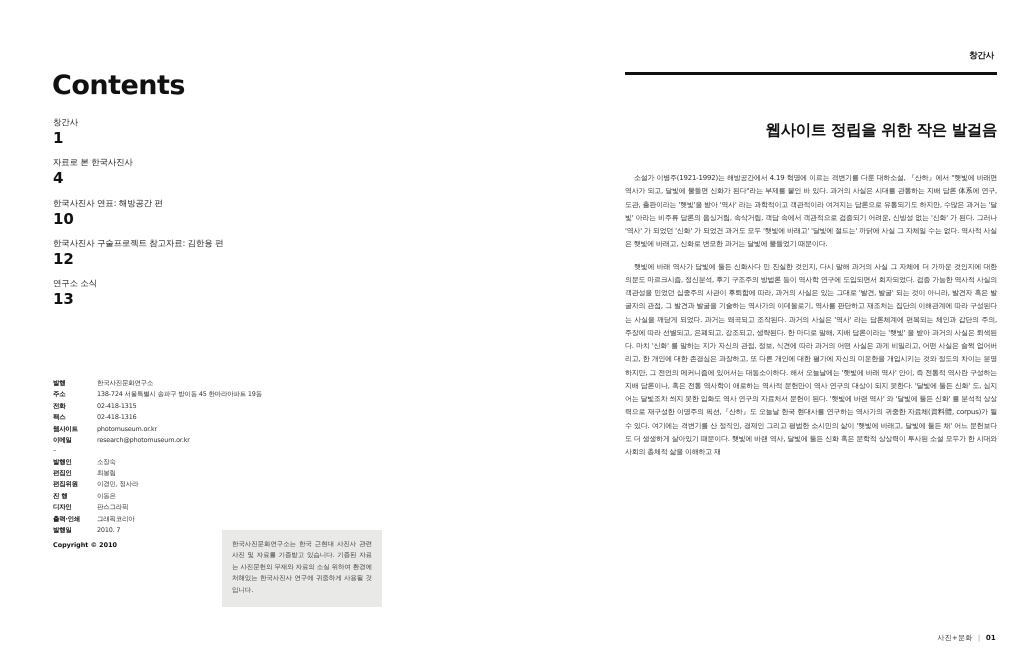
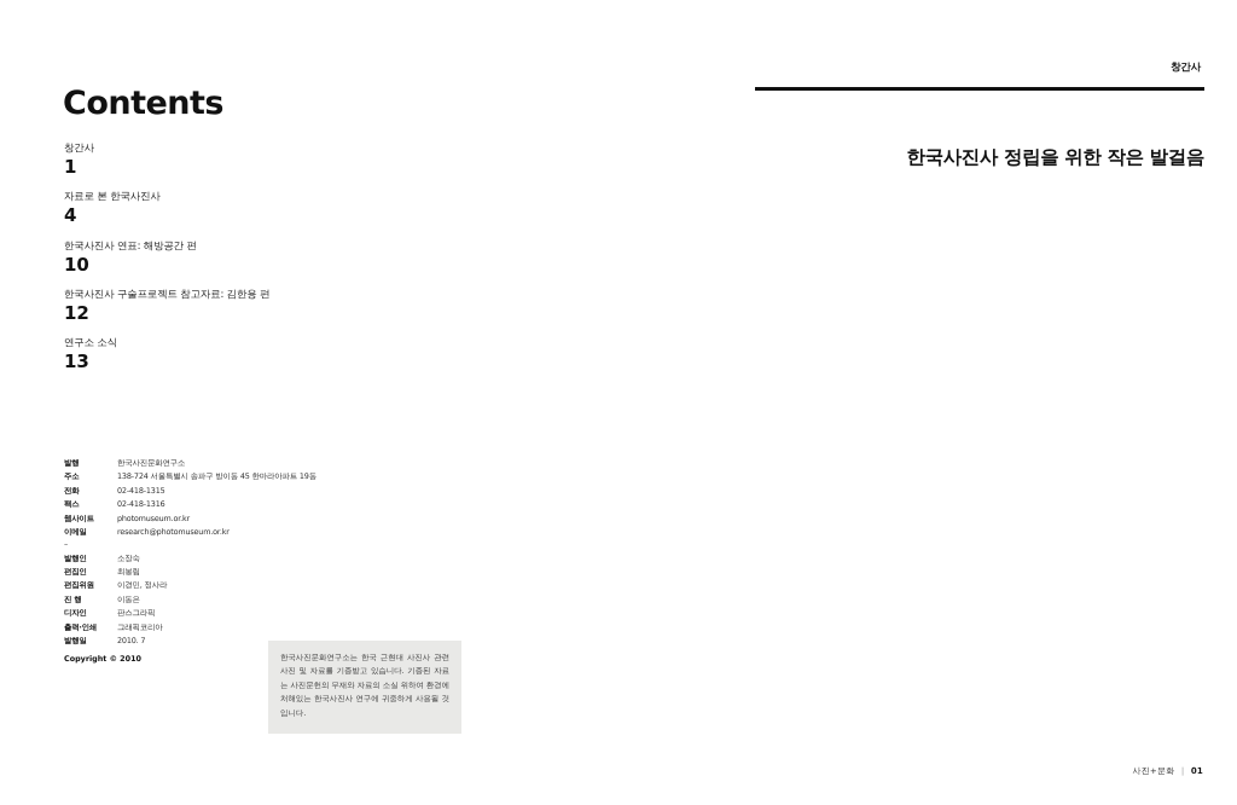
  Contents
  창간사
  1
  자료로 본 한국사진사
  4
  한국사진사 연표: 해방공간 편
  10
  한국사진사 구술프로젝트 참고자료: 김한용 편
  12
  연구소 소식
  13
  발행
  한국사진문화연구소
  주소
  138-724 서울특별시 송파구 방이동 45 한마라아파트 19동
  전화
  02-418-1315
  팩스
  02-418-1316
  웹사이트
  photomuseum.or.kr
  이메일
  research@photomuseum.or.kr
  –
  발행인
  소장숙
  편집인
  최봉림
  편집위원
  이경민, 정사라
  진 행
  이동은
  디자인
  판스그라픽
  출력·인쇄
  그래픽코리아
  발행일
  2010. 7
  Copyright © 2010
  한국사진문화연구소는 한국 근현대 사진사 관련 사진 및 자료를 기증받고 있습니다. 기증된 자료는 사진문헌의 무재와 자료의 소실 위하여 환경에 처해있는 한국사진사 연구에 귀중하게 사용될 것입니다.
  창간사
- 웹사이트 정립을 위한 작은 발걸음
+ 한국사진사 정립을 위한 작은 발걸음
- 소설가 이병주(1921-1992)는 해방공간에서 4.19 혁명에 이르는 격변기를 다룬 대하소설, 『산하』에서 "햇빛에 바래면 역사가 되고, 달빛에 물들면 신화가 된다"라는 부제를 붙인 바 있다. 과거의 사실은 시대를 관통하는 지배 담론 体系에 연구, 도관, 출판이라는 '햇빛'을 받아 '역사' 라는 과학적이고 객관적이라 여겨지는 담론으로 유통되기도 하지만, 수많은 과거는 '달빛' 아라는 비주류 담론의 음싱거림, 속삭거림, 객담 속에서 객관적으로 검증되기 어려운, 신빙성 없는 '신화' 가 된다. 그러나 '역사' 가 되었던 '신화' 가 되었건 과거도 모두 '햇빛에 바래고' '달빛에 절드는' 까닭에 사실 그 자체일 수는 없다. 역사적 사실은 햇빛에 바래고, 신화로 변모한 과거는 달빛에 물들었기 때문이다.
- 햇빛에 바래 역사가 담빛에 둘든 신화사다 민 진실한 것인지, 다시 말해 과거의 사실 그 자체에 더 가까운 것인지에 대한 의문도 마르크시즘, 정신분석, 후기 구조주의 방법론 등이 역사학 연구에 도입되면서 회자되었다. 검증 가능한 역사적 사실의 객관성을 민었던 십중주의 사관이 후퇴함에 따라, 과거의 사실은 있는 그대로 '발견, 발굴' 되는 것이 아니라, 발견자 혹은 발굴자의 관점, 그 발견과 발굴을 기술하는 역사가의 이데올로기, 역사를 판단하고 재조처는 집단의 이해관계에 따라 구성된다는 사실을 깨닫게 되었다. 과거는 왜곡되고 조작된다. 과거의 사실은 '역사' 라는 담론체계에 편복되는 체인과 갑단의 주의, 주장에 따라 선별되고, 은폐되고, 강조되고, 생략된다. 한 마디로 말해, 지배 담론이라는 '햇빛' 을 받아 과거의 사실은 퇴색된다. 마치 '신화' 를 말하는 지가 자신의 관점, 정보, 식견에 따라 과거의 어떤 사실은 과게 비밀리고, 어떤 사실은 슬쩍 업어버리고, 한 개인에 대한 존경심은 과장하고, 또 다른 개인에 대한 펼가에 자신의 미운한을 개입시키는 것와 정도의 차이는 분명하지만, 그 전언의 메커니즘에 있어서는 대동소이하다. 해서 오늘날에는 '햇빛에 바래 역사' 안이, 즉 전통적 역사란 구성하는 지배 담론이나, 혹은 전통 역사학이 애로하는 역사적 문헌만이 역사 연구의 대상이 되지 못한다. '달빛에 둘든 신화' 도, 심지어는 달빛조차 씌지 못한 입화도 역사 연구의 자료처서 문헌이 된다. '햇빛에 바랜 역사' 와 '달빛에 둘든 신화' 를 분석적 상상력으로 재구성한 이명주의 픽션,『산하』도 오늘날 한국 현대사를 연구하는 역사가의 귀중한 자료체(資料體, corpus)가 될 수 있다. 여기에는 격변기를 산 정직인, 경제인 그리고 평범한 소시민의 삶이 '햇빛에 바래고, 달빛에 둘든 채' 어느 문헌보다도 더 생생하게 살아있기 때문이다. 햇빛에 바랜 역사, 달빛에 둘든 신화 혹은 문학적 상상력이 투사된 소설 모두가 한 시대와 사회의 총체적 삶을 이해하고 재
  사진+문화 | 01
